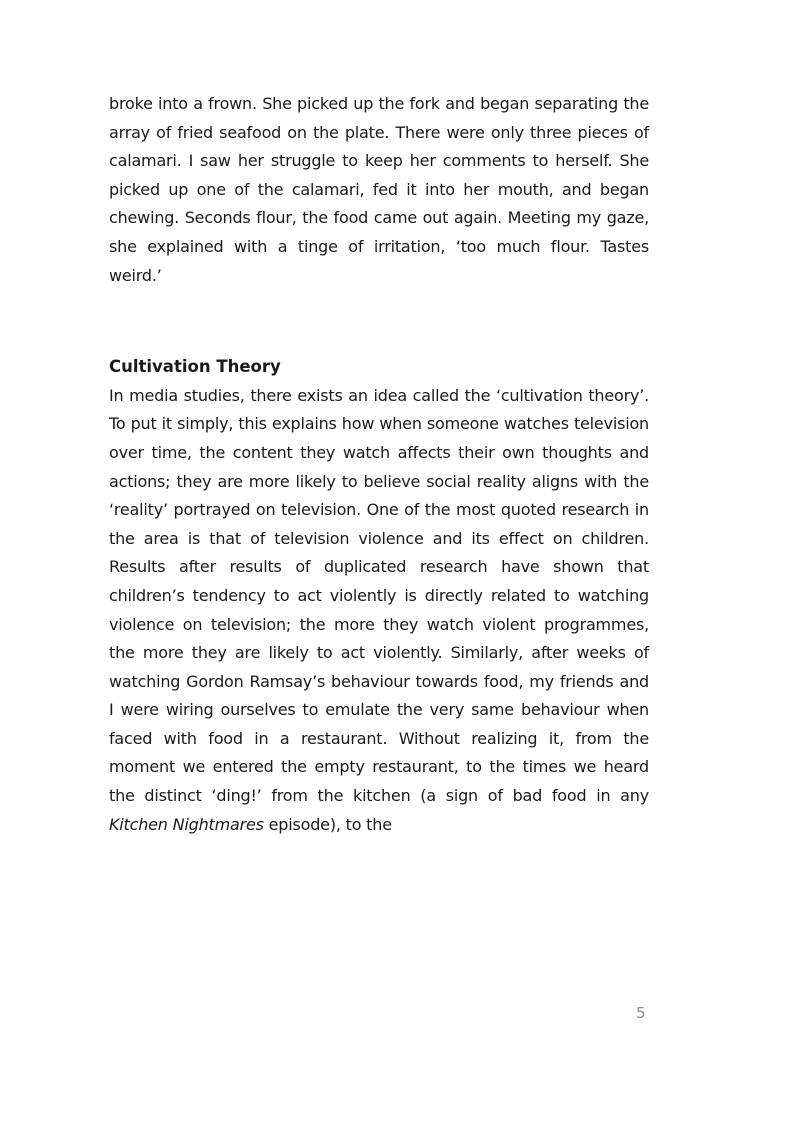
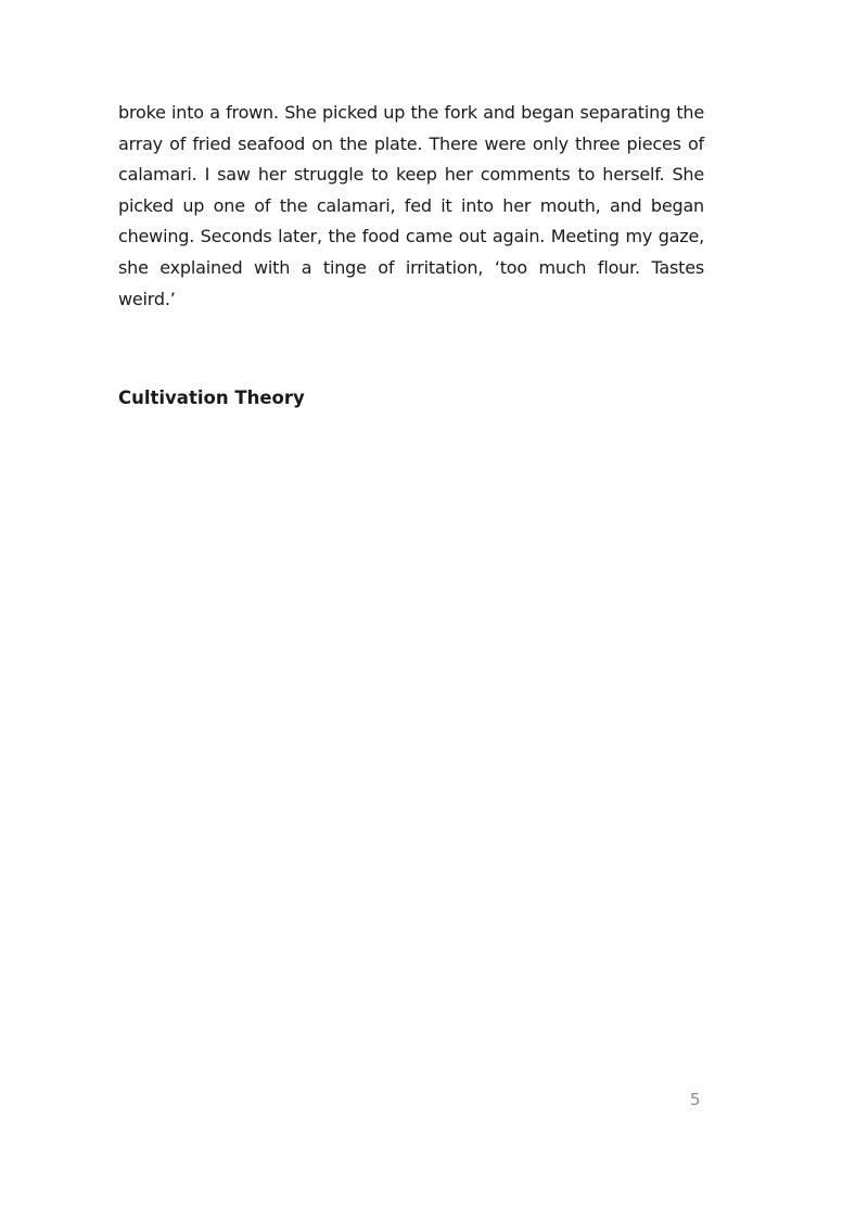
- broke into a frown. She picked up the fork and began separating the array of fried seafood on the plate. There were only three pieces of calamari. I saw her struggle to keep her comments to herself. She picked up one of the calamari, fed it into her mouth, and began chewing. Seconds flour, the food came out again. Meeting my gaze, she explained with a tinge of irritation, ‘too much flour. Tastes weird.’
+ broke into a frown. She picked up the fork and began separating the array of fried seafood on the plate. There were only three pieces of calamari. I saw her struggle to keep her comments to herself. She picked up one of the calamari, fed it into her mouth, and began chewing. Seconds later, the food came out again. Meeting my gaze, she explained with a tinge of irritation, ‘too much flour. Tastes weird.’
  Cultivation Theory
- In media studies, there exists an idea called the ‘cultivation theory’. To put it simply, this explains how when someone watches television over time, the content they watch affects their own thoughts and actions; they are more likely to believe social reality aligns with the ‘reality’ portrayed on television. One of the most quoted research in the area is that of television violence and its effect on children. Results after results of duplicated research have shown that children’s tendency to act violently is directly related to watching violence on television; the more they watch violent programmes, the more they are likely to act violently. Similarly, after weeks of watching Gordon Ramsay’s behaviour towards food, my friends and I were wiring ourselves to emulate the very same behaviour when faced with food in a restaurant. Without realizing it, from the moment we entered the empty restaurant, to the times we heard the distinct ‘ding!’ from the kitchen (a sign of bad food in any Kitchen Nightmares episode), to the
  5
